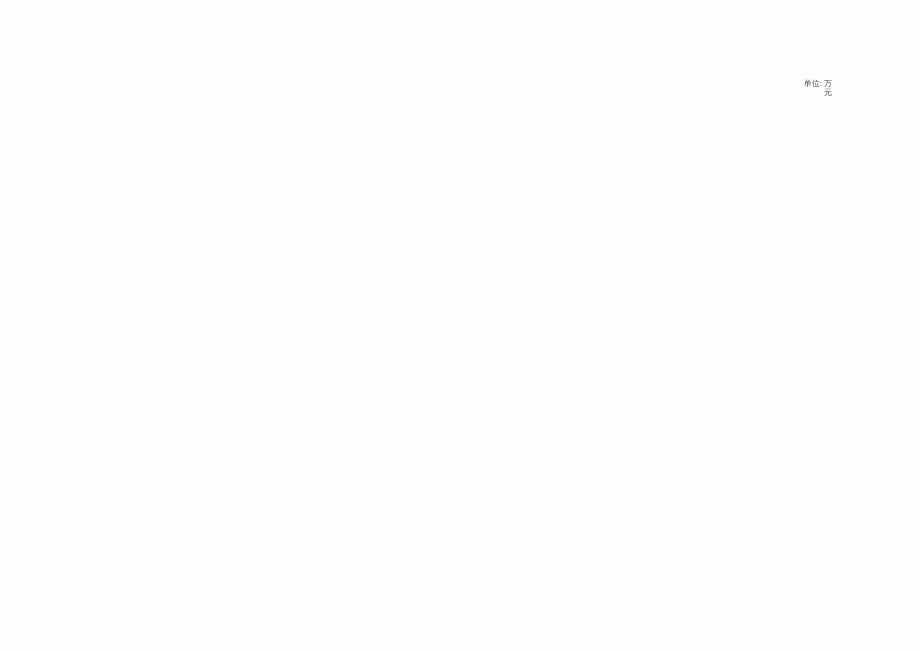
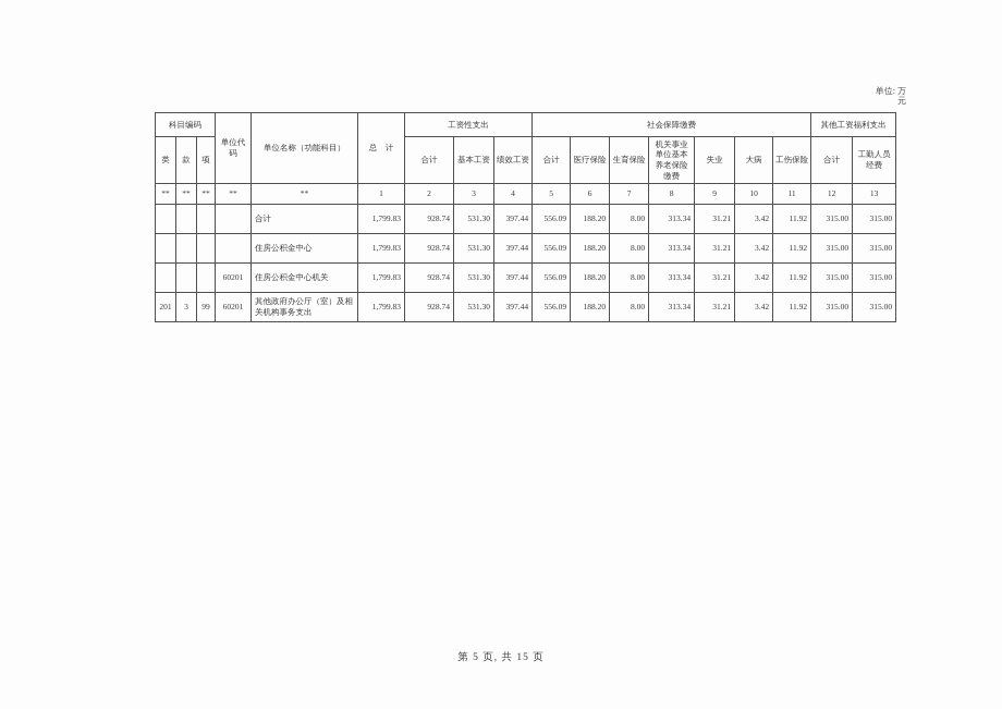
  单位: 万
  元
+ 科目编码	单位代码	单位名称（功能科目）	总 计	工资性支出	社会保障缴费	其他工资福利支出
+ 类	款	项	合计	基本工资	绩效工资	合计	医疗保险	生育保险	机关事业单位基本养老保险缴费	失业	大病	工伤保险	合计	工勤人员经费
+ **	**	**	**	**	1	2	3	4	5	6	7	8	9	10	11	12	13
+ 				合计	1,799.83	928.74	531.30	397.44	556.09	188.20	8.00	313.34	31.21	3.42	11.92	315.00	315.00
+ 				住房公积金中心	1,799.83	928.74	531.30	397.44	556.09	188.20	8.00	313.34	31.21	3.42	11.92	315.00	315.00
+ 			60201	住房公积金中心机关	1,799.83	928.74	531.30	397.44	556.09	188.20	8.00	313.34	31.21	3.42	11.92	315.00	315.00
+ 201	3	99	60201	其他政府办公厅（室）及相关机构事务支出	1,799.83	928.74	531.30	397.44	556.09	188.20	8.00	313.34	31.21	3.42	11.92	315.00	315.00
+ 第 5 页, 共 15 页
